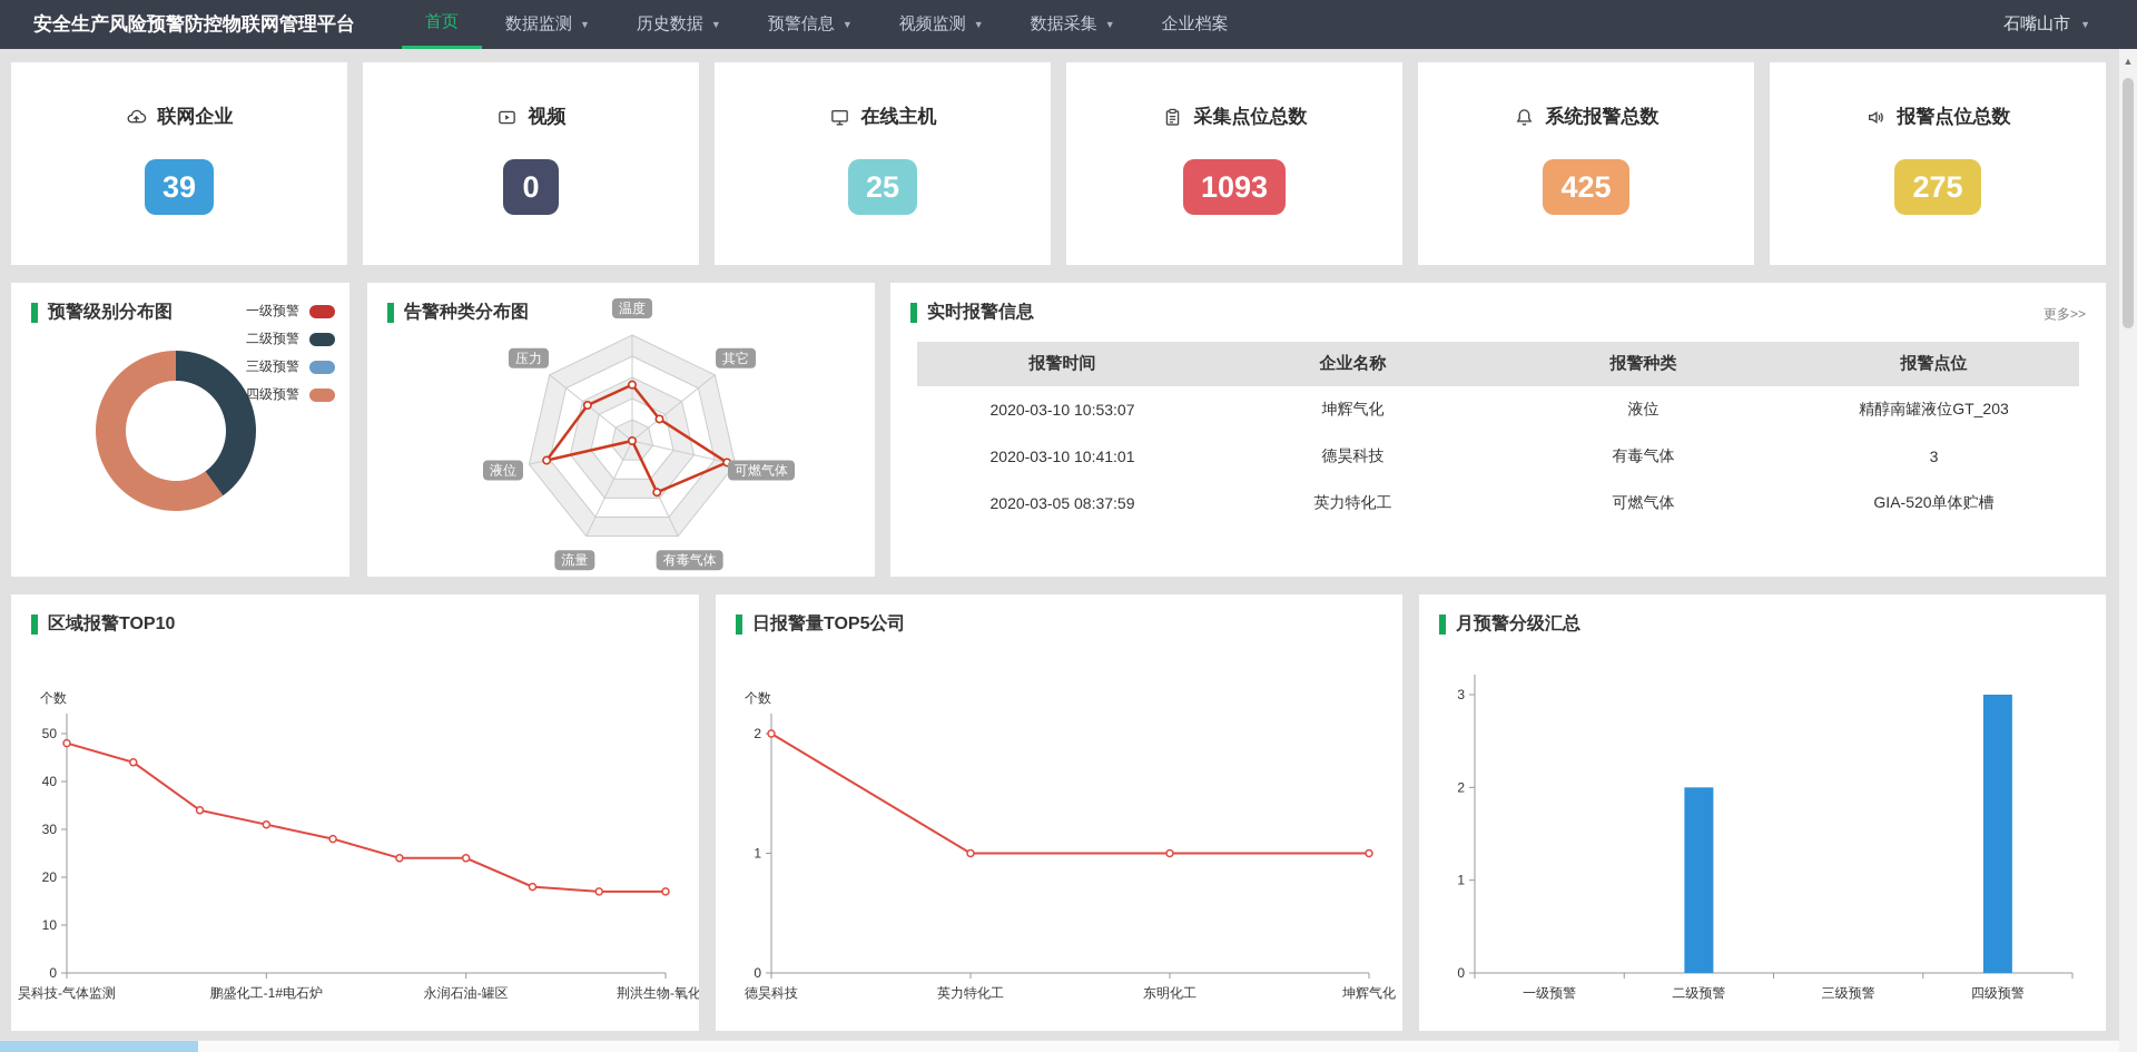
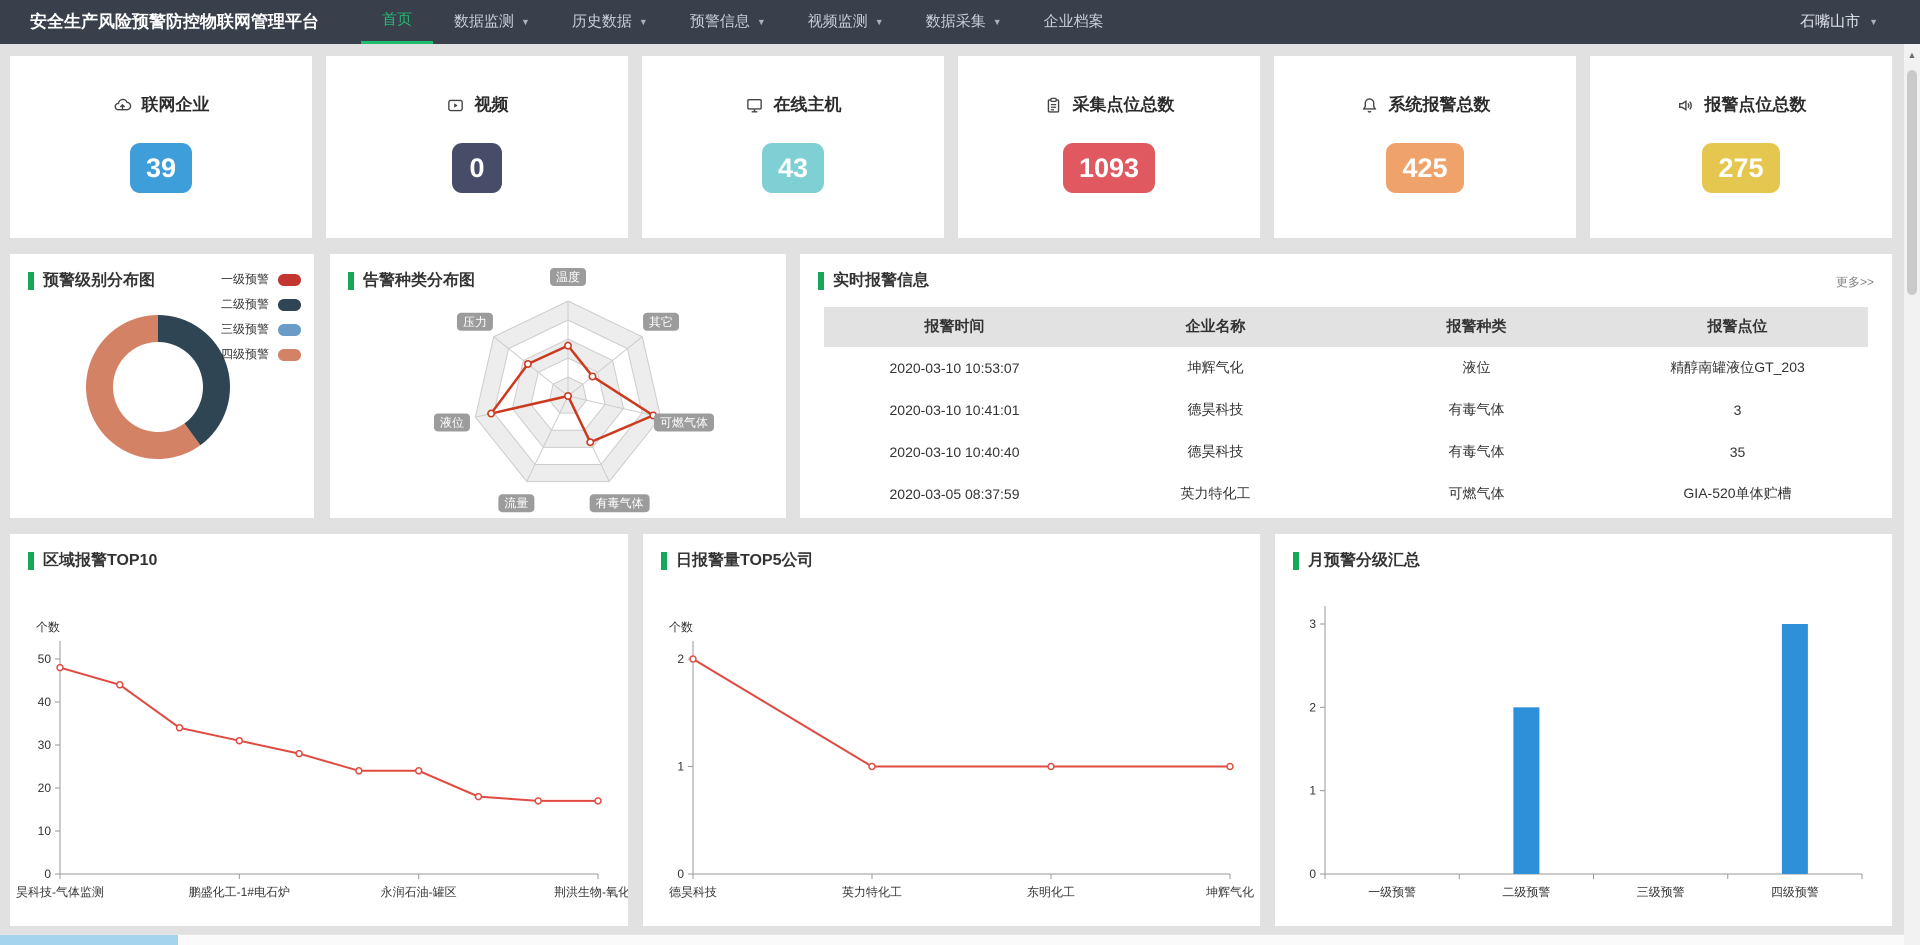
  安全生产风险预警防控物联网管理平台
  首页
  数据监测
  ▼
  历史数据
  ▼
  预警信息
  ▼
  视频监测
  ▼
  数据采集
  ▼
  企业档案
  石嘴山市
  ▼
  联网企业
  39
  视频
  0
  在线主机
- 25
+ 43
  采集点位总数
  1093
  系统报警总数
  425
  报警点位总数
  275
  预警级别分布图
  一级预警
  二级预警
  三级预警
  四级预警
  告警种类分布图
  温度
  其它
  可燃气体
  有毒气体
  流量
  液位
  压力
  实时报警信息
  更多>>
  报警时间	企业名称	报警种类	报警点位
  2020-03-10 10:53:07	坤辉气化	液位	精醇南罐液位GT_203
  2020-03-10 10:41:01	德昊科技	有毒气体	3
+ 2020-03-10 10:40:40	德昊科技	有毒气体	35
  2020-03-05 08:37:59	英力特化工	可燃气体	GIA-520单体贮槽
  区域报警TOP10
  0
  10
  20
  30
  40
  50
  个数
  昊科技-气体监测
  鹏盛化工-1#电石炉
  永润石油-罐区
  荆洪生物-氧化
  日报警量TOP5公司
  0
  1
  2
  个数
  德昊科技
  英力特化工
  东明化工
  坤辉气化
  月预警分级汇总
  0
  1
  2
  3
  一级预警
  二级预警
  三级预警
  四级预警
  ▲
